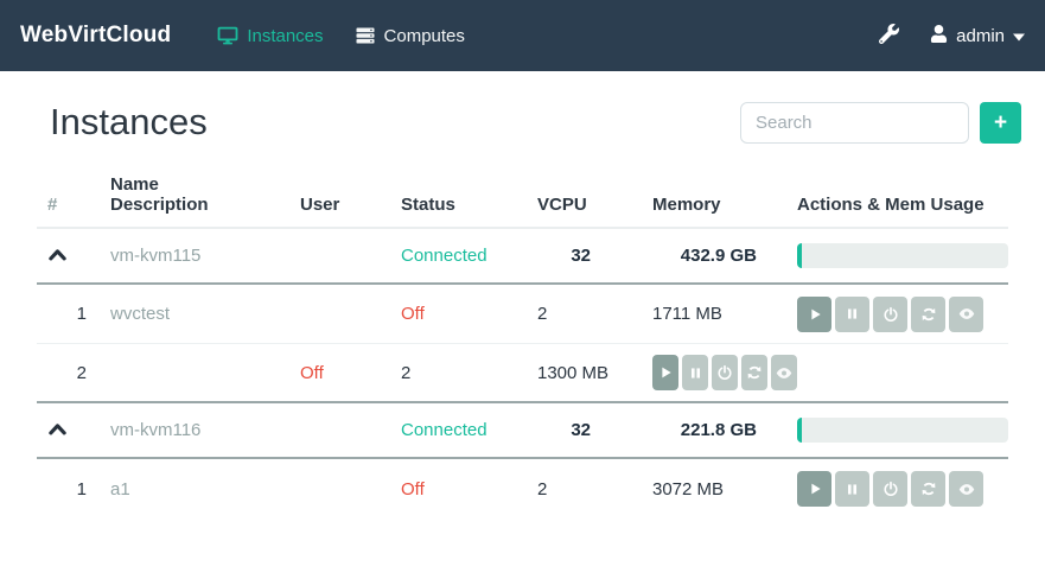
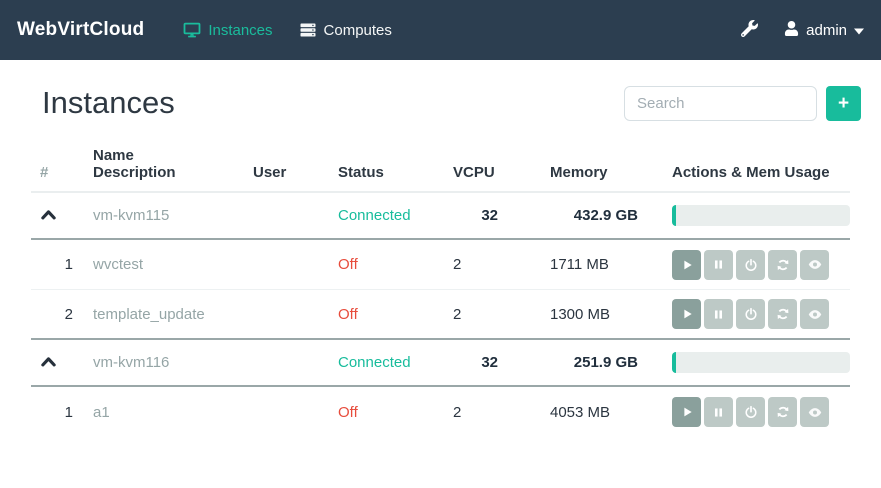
  WebVirtCloud
  Instances
  Computes
  admin
  Instances
  Search
  +
  #
  Name
  Description
  User
  Status
  VCPU
  Memory
  Actions & Mem Usage
  vm-kvm115
  Connected
  32
  432.9 GB
  1
  wvctest
  Off
  2
  1711 MB
  2
+ template_update
  Off
  2
  1300 MB
  vm-kvm116
  Connected
  32
- 221.8 GB
+ 251.9 GB
  1
  a1
  Off
  2
- 3072 MB
+ 4053 MB
